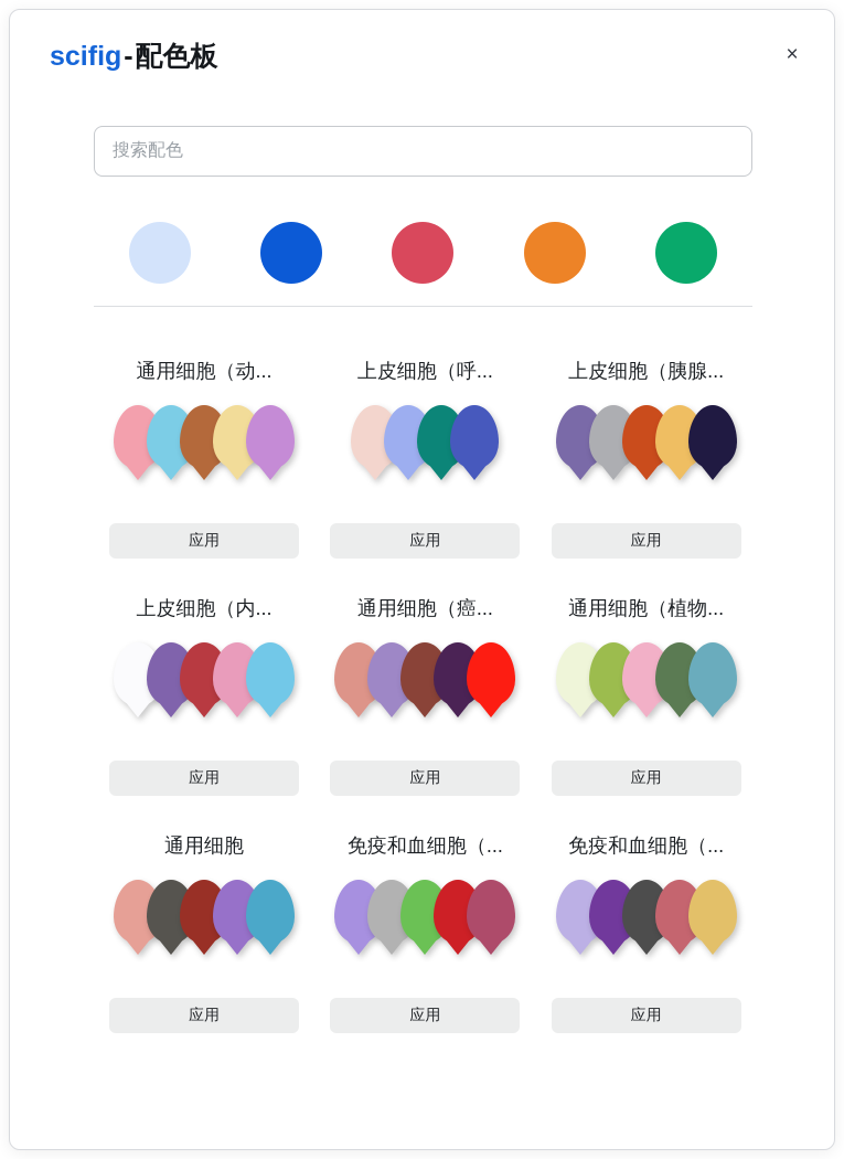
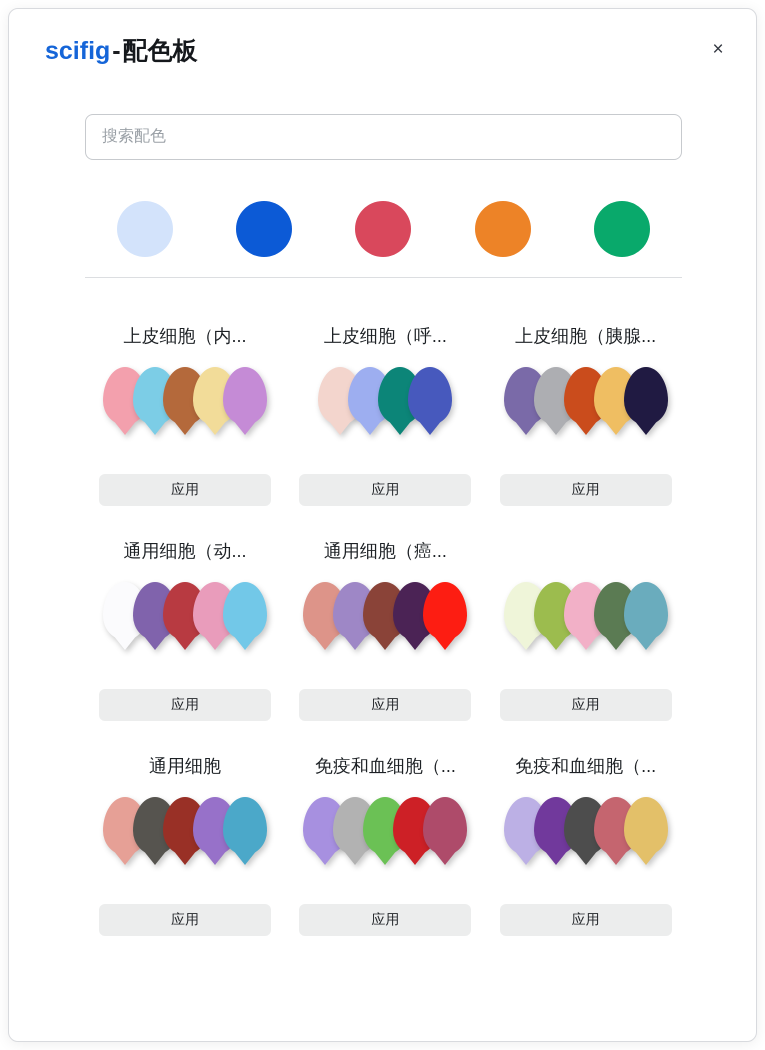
  scifig-配色板
  ×
  搜索配色
- 通用细胞（动...
+ 上皮细胞（内...
  应用
  上皮细胞（呼...
  应用
  上皮细胞（胰腺...
  应用
- 上皮细胞（内...
+ 通用细胞（动...
  应用
  通用细胞（癌...
  应用
- 通用细胞（植物...
  应用
  通用细胞
  应用
  免疫和血细胞（...
  应用
  免疫和血细胞（...
  应用
